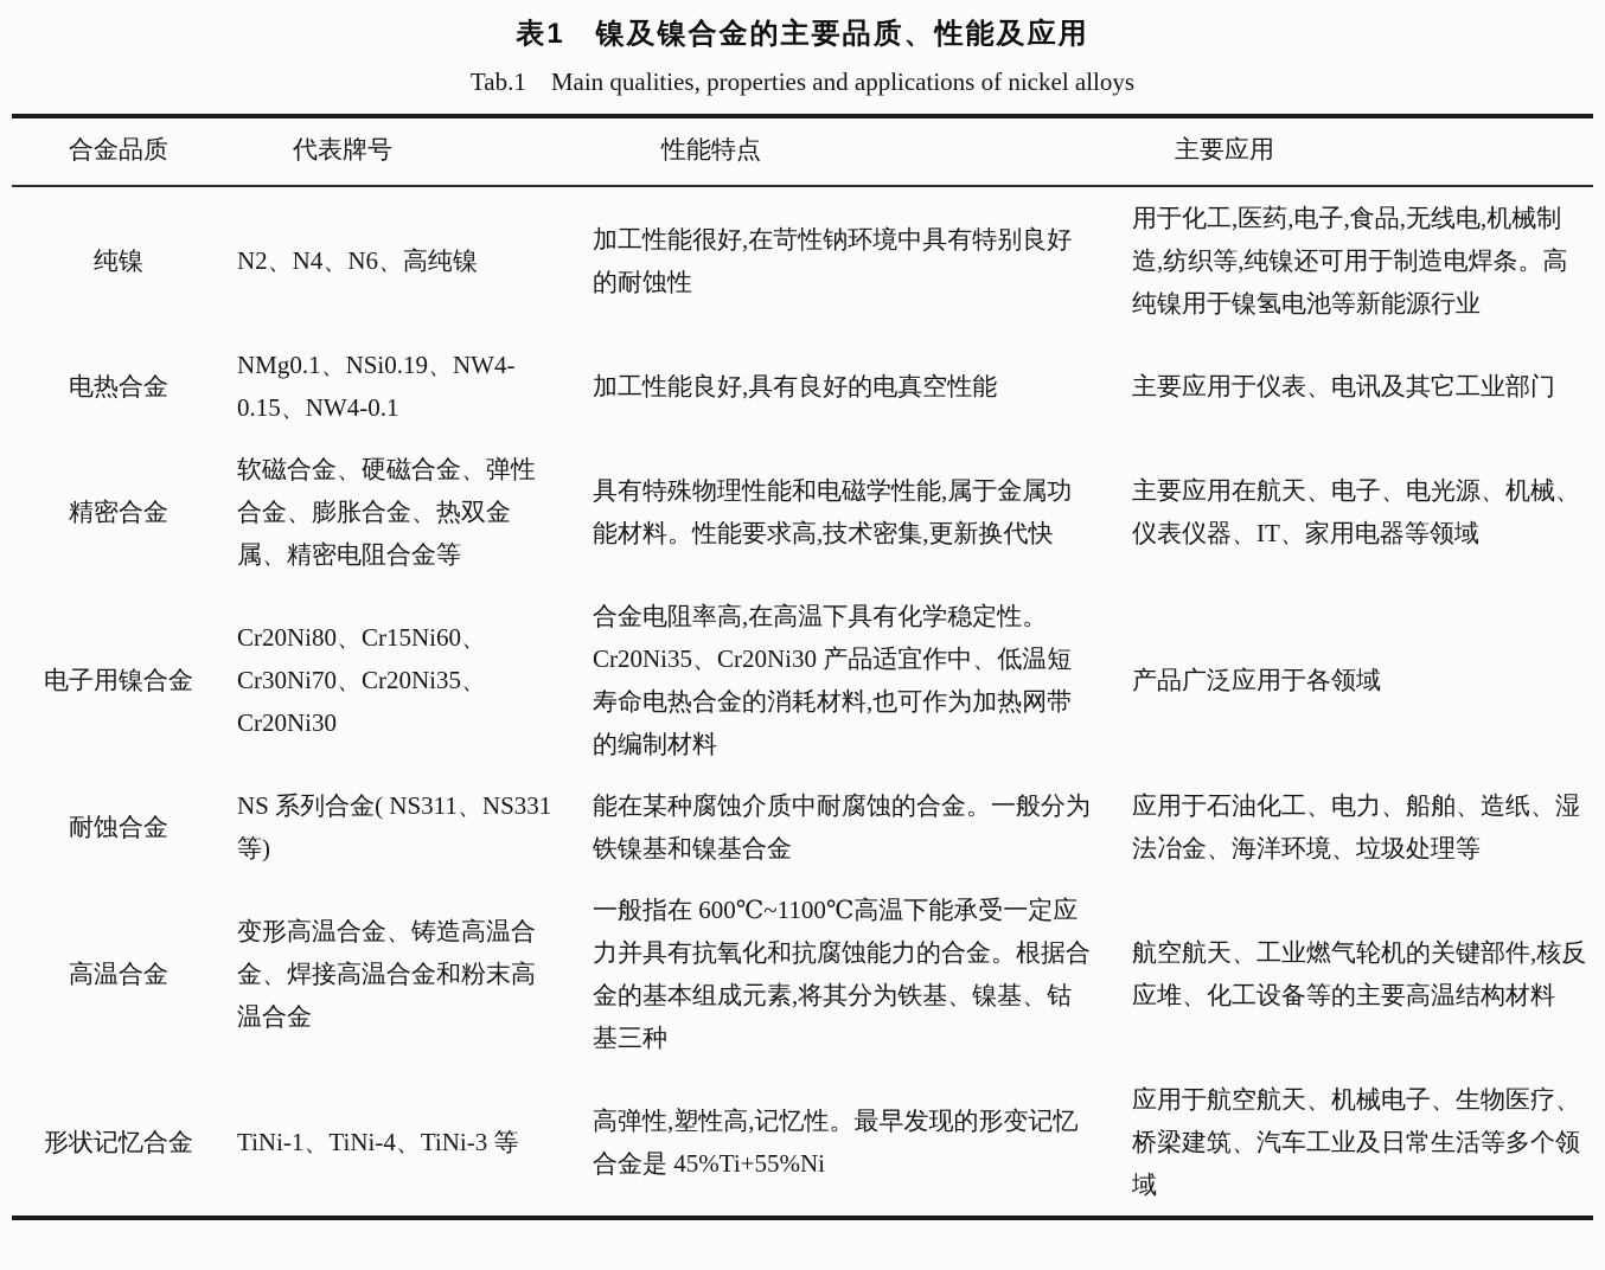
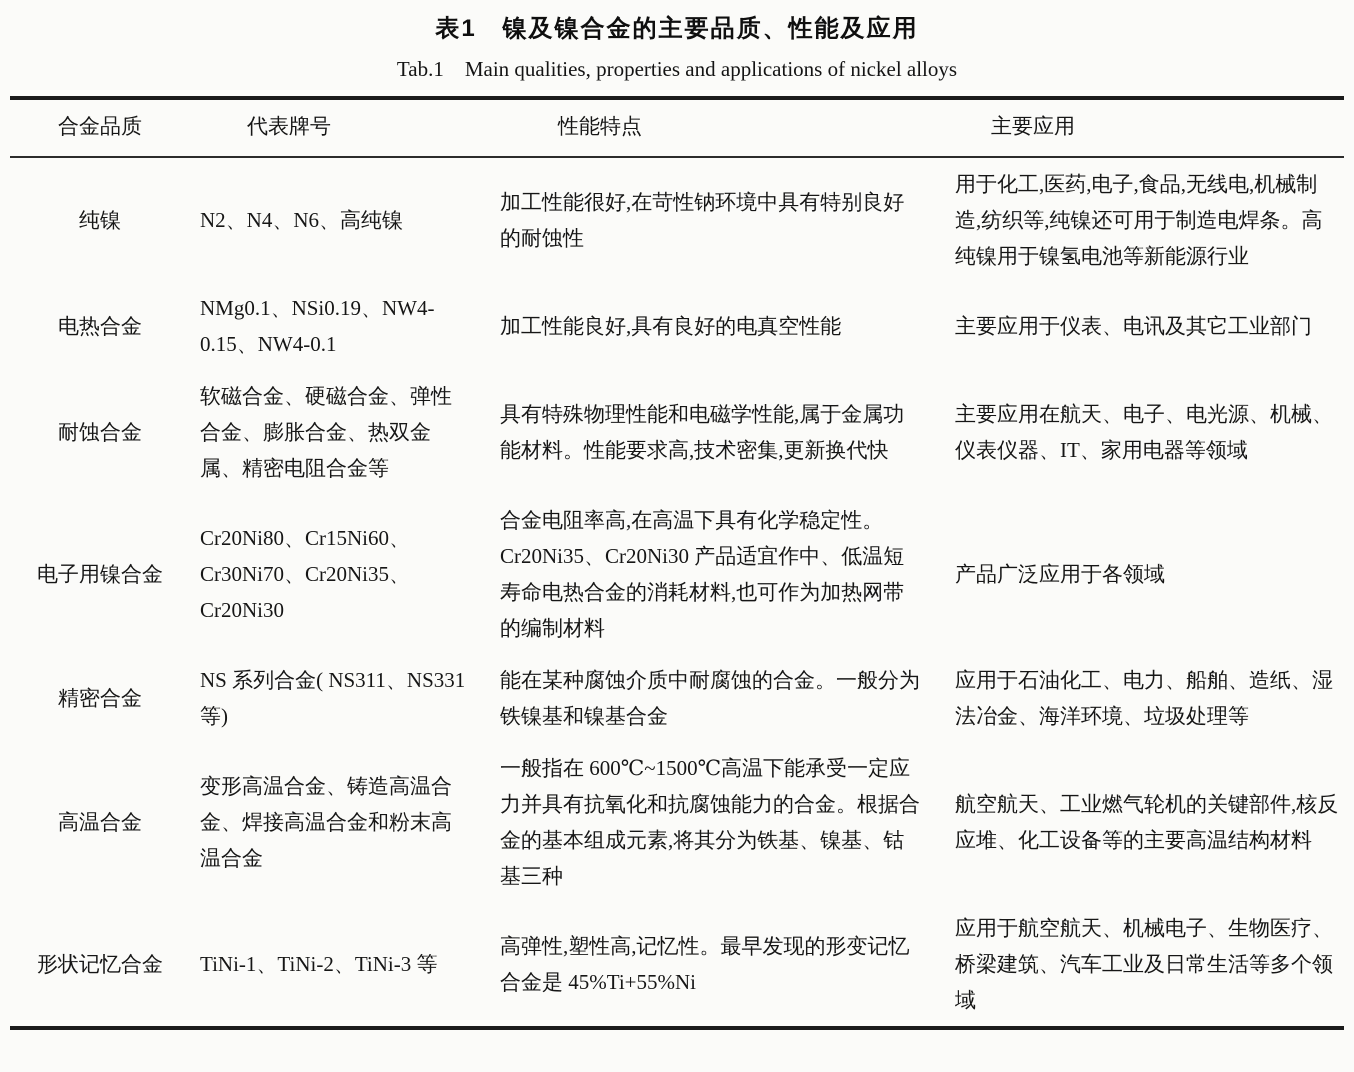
  表1 镍及镍合金的主要品质、性能及应用
  Tab.1 Main qualities, properties and applications of nickel alloys
  合金品质	代表牌号	性能特点	主要应用
  纯镍	N2、N4、N6、高纯镍	加工性能很好,在苛性钠环境中具有特别良好的耐蚀性	用于化工,医药,电子,食品,无线电,机械制造,纺织等,纯镍还可用于制造电焊条。高纯镍用于镍氢电池等新能源行业
  电热合金	NMg0.1、NSi0.19、NW4-0.15、NW4-0.1	加工性能良好,具有良好的电真空性能	主要应用于仪表、电讯及其它工业部门
- 精密合金	软磁合金、硬磁合金、弹性合金、膨胀合金、热双金属、精密电阻合金等	具有特殊物理性能和电磁学性能,属于金属功能材料。性能要求高,技术密集,更新换代快	主要应用在航天、电子、电光源、机械、仪表仪器、IT、家用电器等领域
+ 耐蚀合金	软磁合金、硬磁合金、弹性合金、膨胀合金、热双金属、精密电阻合金等	具有特殊物理性能和电磁学性能,属于金属功能材料。性能要求高,技术密集,更新换代快	主要应用在航天、电子、电光源、机械、仪表仪器、IT、家用电器等领域
  电子用镍合金	Cr20Ni80、Cr15Ni60、Cr30Ni70、Cr20Ni35、Cr20Ni30	合金电阻率高,在高温下具有化学稳定性。Cr20Ni35、Cr20Ni30 产品适宜作中、低温短寿命电热合金的消耗材料,也可作为加热网带的编制材料	产品广泛应用于各领域
- 耐蚀合金	NS 系列合金( NS311、NS331 等)	能在某种腐蚀介质中耐腐蚀的合金。一般分为铁镍基和镍基合金	应用于石油化工、电力、船舶、造纸、湿法冶金、海洋环境、垃圾处理等
+ 精密合金	NS 系列合金( NS311、NS331 等)	能在某种腐蚀介质中耐腐蚀的合金。一般分为铁镍基和镍基合金	应用于石油化工、电力、船舶、造纸、湿法冶金、海洋环境、垃圾处理等
- 高温合金	变形高温合金、铸造高温合金、焊接高温合金和粉末高温合金	一般指在 600℃~1100℃高温下能承受一定应力并具有抗氧化和抗腐蚀能力的合金。根据合金的基本组成元素,将其分为铁基、镍基、钴基三种	航空航天、工业燃气轮机的关键部件,核反应堆、化工设备等的主要高温结构材料
+ 高温合金	变形高温合金、铸造高温合金、焊接高温合金和粉末高温合金	一般指在 600℃~1500℃高温下能承受一定应力并具有抗氧化和抗腐蚀能力的合金。根据合金的基本组成元素,将其分为铁基、镍基、钴基三种	航空航天、工业燃气轮机的关键部件,核反应堆、化工设备等的主要高温结构材料
- 形状记忆合金	TiNi-1、TiNi-4、TiNi-3 等	高弹性,塑性高,记忆性。最早发现的形变记忆合金是 45%Ti+55%Ni	应用于航空航天、机械电子、生物医疗、桥梁建筑、汽车工业及日常生活等多个领域
+ 形状记忆合金	TiNi-1、TiNi-2、TiNi-3 等	高弹性,塑性高,记忆性。最早发现的形变记忆合金是 45%Ti+55%Ni	应用于航空航天、机械电子、生物医疗、桥梁建筑、汽车工业及日常生活等多个领域
